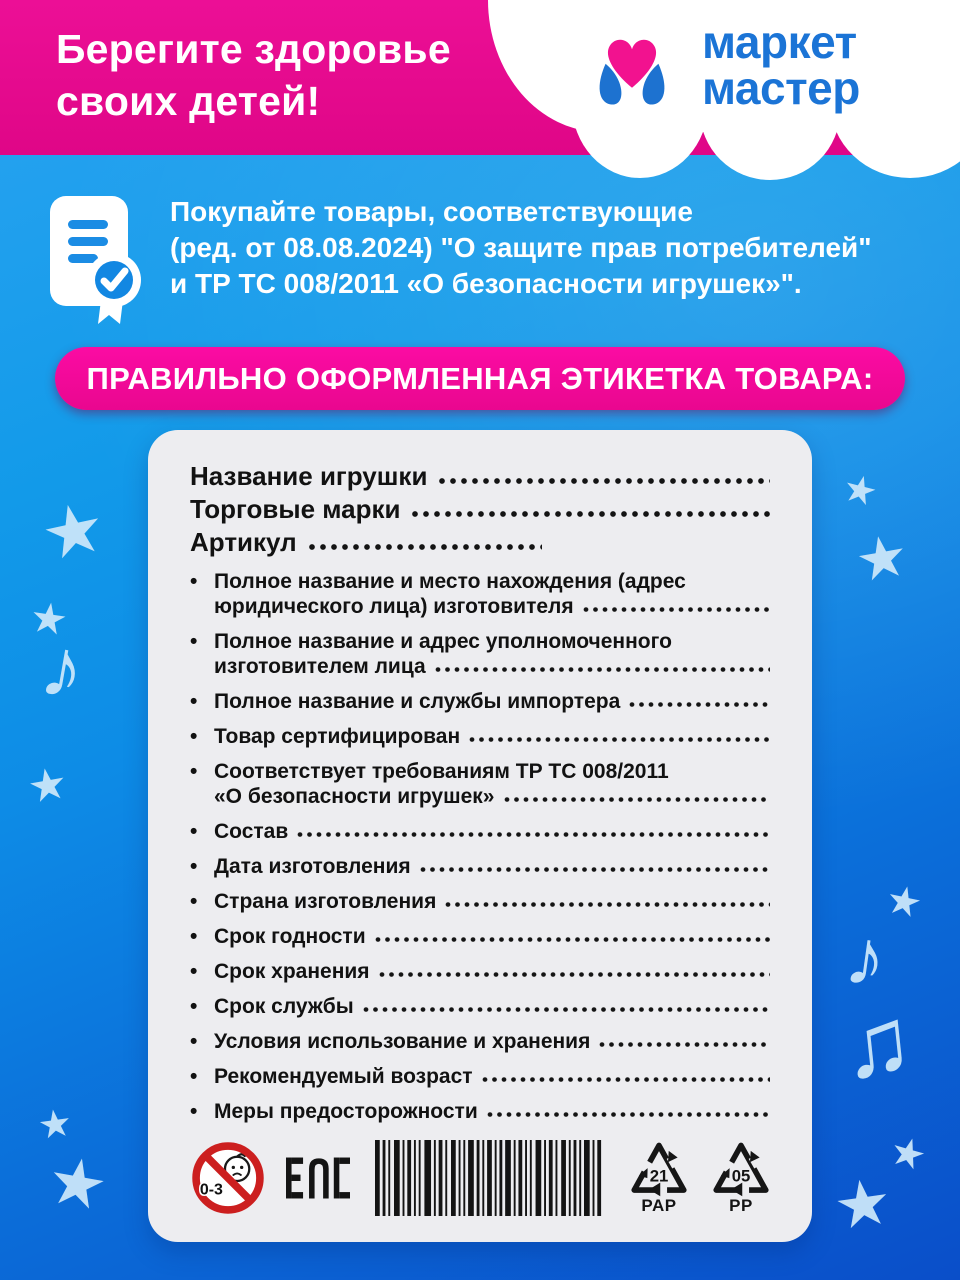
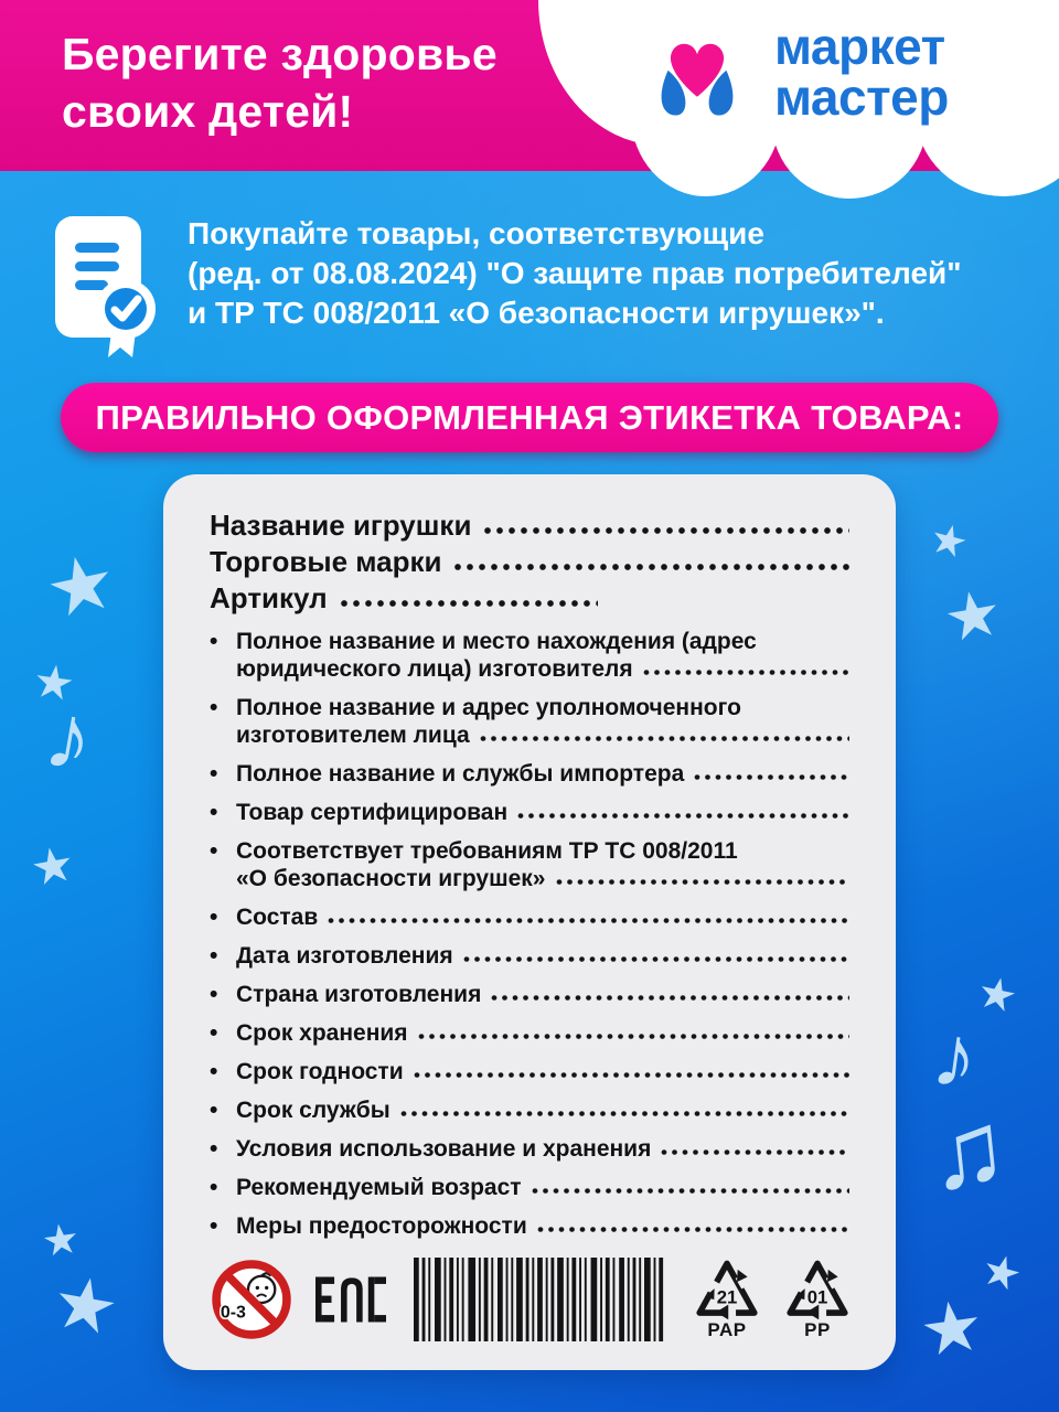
  Берегите здоровье
  своих детей!
  маркет
  мастер
  Покупайте товары, соответствующие
  (ред. от 08.08.2024) "О защите прав потребителей"
  и ТР ТС 008/2011 «О безопасности игрушек»".
  ПРАВИЛЬНО ОФОРМЛЕННАЯ ЭТИКЕТКА ТОВАРА:
  Название игрушки
  Торговые марки
  Артикул
  •
  Полное название и место нахождения (адрес
  юридического лица) изготовителя
  •
  Полное название и адрес уполномоченного
  изготовителем лица
  •
  Полное название и службы импортера
  •
  Товар сертифицирован
  •
  Соответствует требованиям ТР ТС 008/2011
  «О безопасности игрушек»
  •
  Состав
  •
  Дата изготовления
  •
  Страна изготовления
  •
- Срок годности
+ Срок хранения
  •
- Срок хранения
+ Срок годности
  •
  Срок службы
  •
  Условия использование и хранения
  •
  Рекомендуемый возраст
  •
  Меры предосторожности
  0-3
  21
  PAP
- 05
+ 01
  PP
